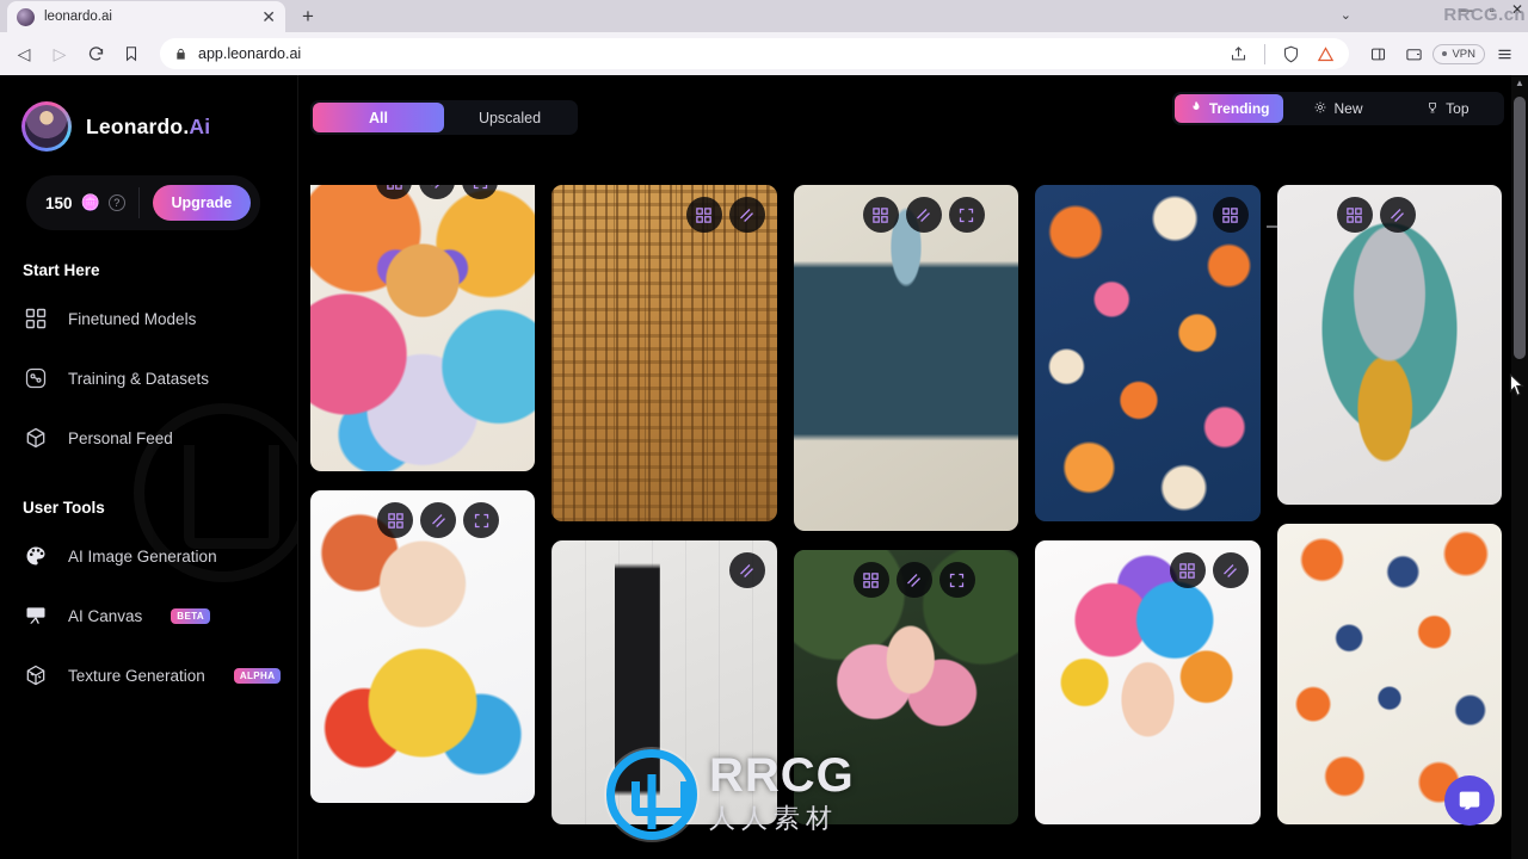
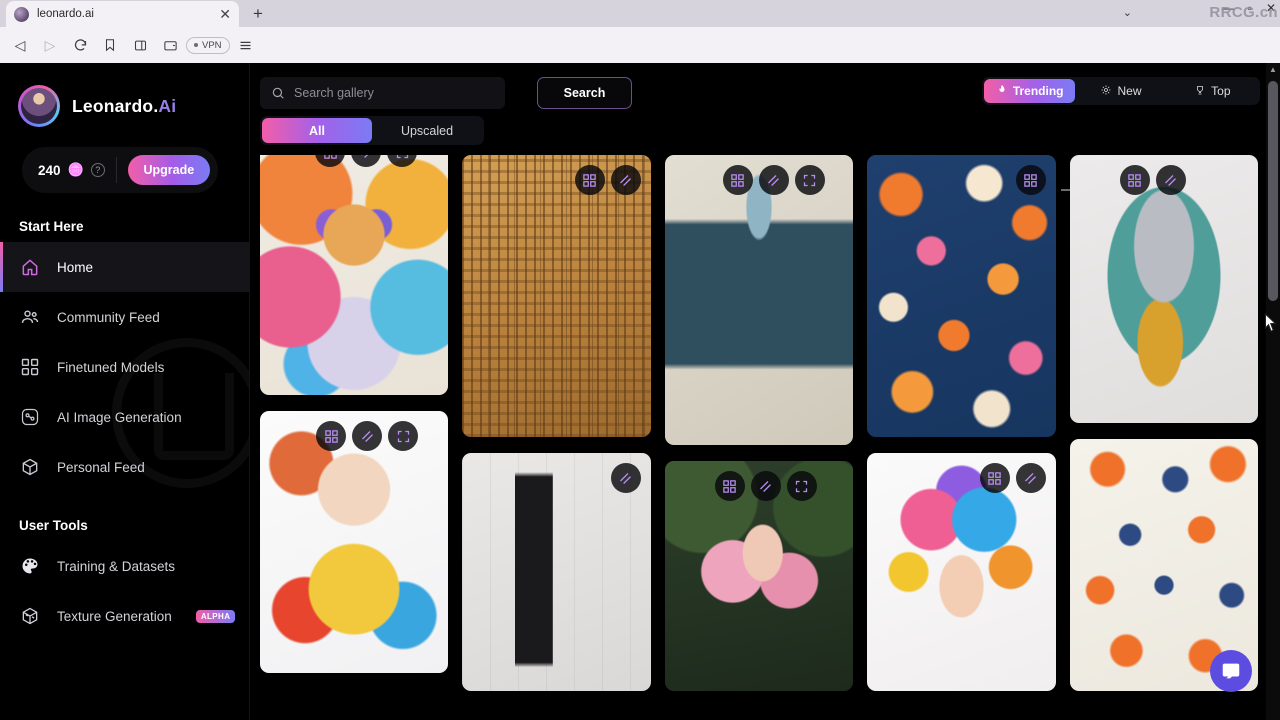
  leonardo.ai
  ✕
  +
  ⌄
  —
  ▫
  ✕
  RRCG.cn
  ◁
  ▷
- app.leonardo.ai
  VPN
  Leonardo.Ai
- 150
+ 240
  🪙
  ?
  Upgrade
  Start Here
+ Home
+ Community Feed
  Finetuned Models
- Training & Datasets
+ AI Image Generation
  Personal Feed
  User Tools
- AI Image Generation
+ Training & Datasets
- AI Canvas
- BETA
  Texture Generation
  ALPHA
+ Search gallery
+ Search
  All
  Upscaled
  Trending
  New
  Top
  —
- RRCG
- 人人素材
  ▲
